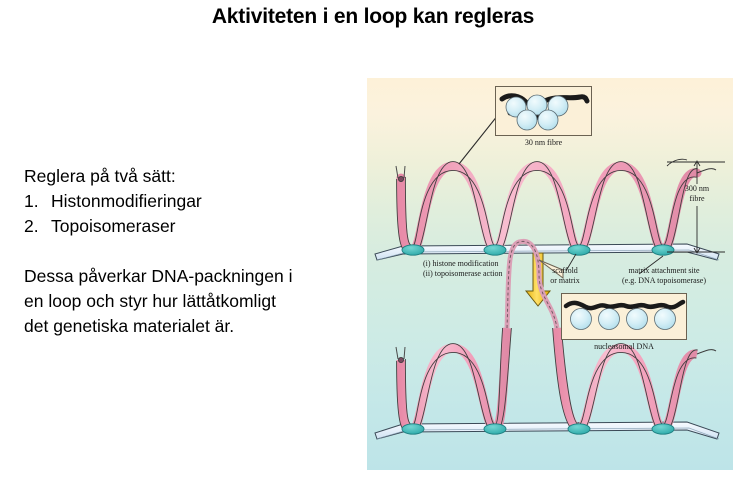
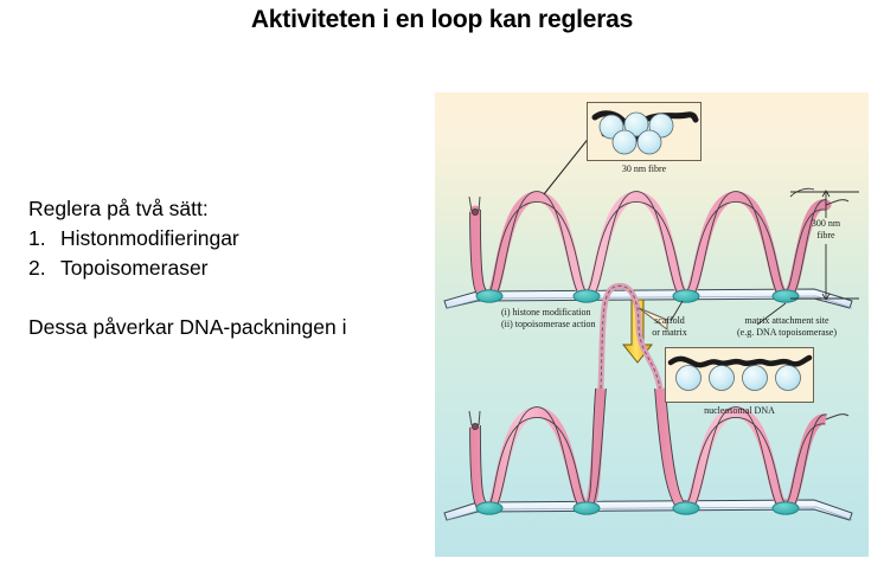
  Aktiviteten i en loop kan regleras
  Reglera på två sätt:
  1.
  Histonmodifieringar
  2.
  Topoisomeraser
  Dessa påverkar DNA-packningen i
- en loop och styr hur lättåtkomligt
- det genetiska materialet är.
  30 nm fibre
  300 nm
  fibre
  (i) histone modification
  (ii) topoisomerase action
  scaffold
  or matrix
  matrix attachment site
  (e.g. DNA topoisomerase)
  nucleosomal DNA
